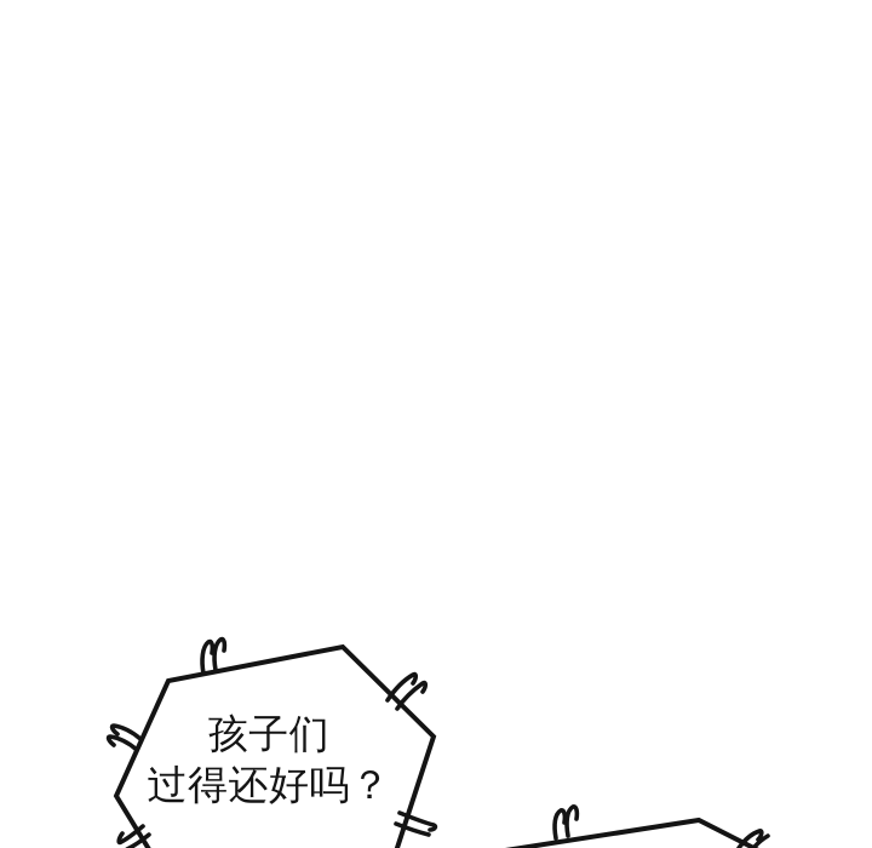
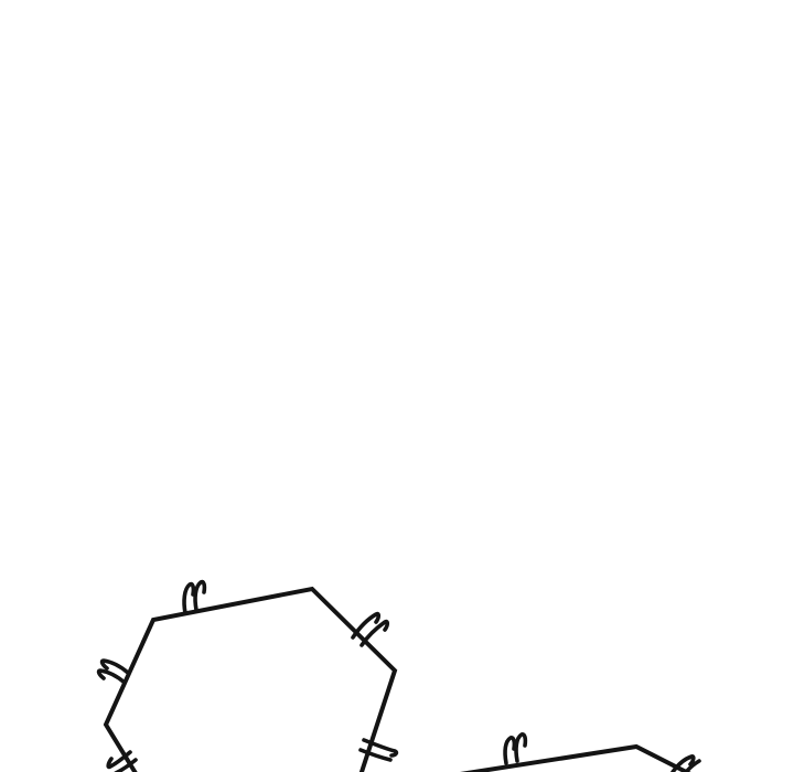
- 孩子们
- 过得还好吗？
